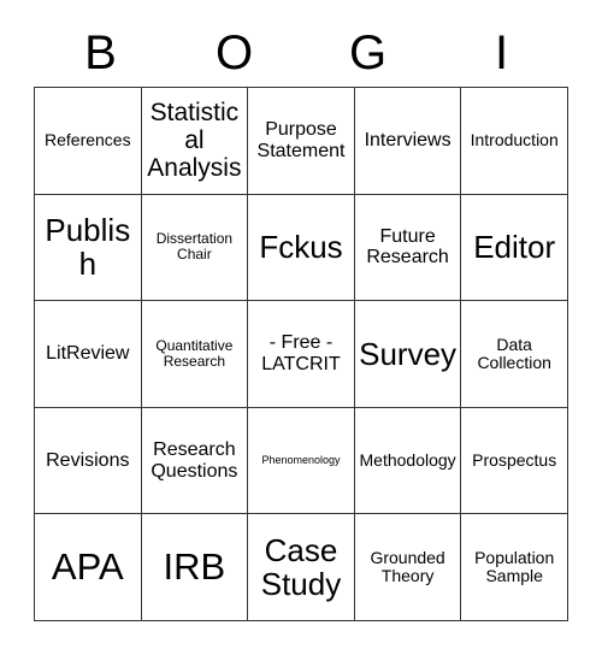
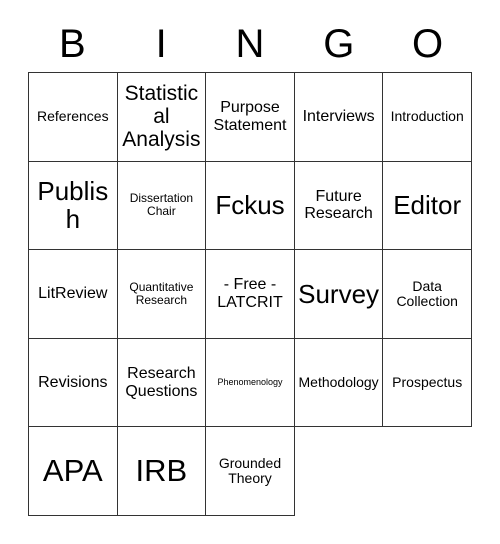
  B
- O
+ I
+ N
  G
- I
+ O
  References
  Statistical
  Analysis
  Purpose
  Statement
  Interviews
  Introduction
  Publish
  Dissertation
  Chair
  Fckus
  Future
  Research
  Editor
  LitReview
  Quantitative
  Research
  - Free -
  LATCRIT
  Survey
  Data
  Collection
  Revisions
  Research
  Questions
  Phenomenology
  Methodology
  Prospectus
  APA
  IRB
- Case
- Study
  Grounded
  Theory
- Population
- Sample
